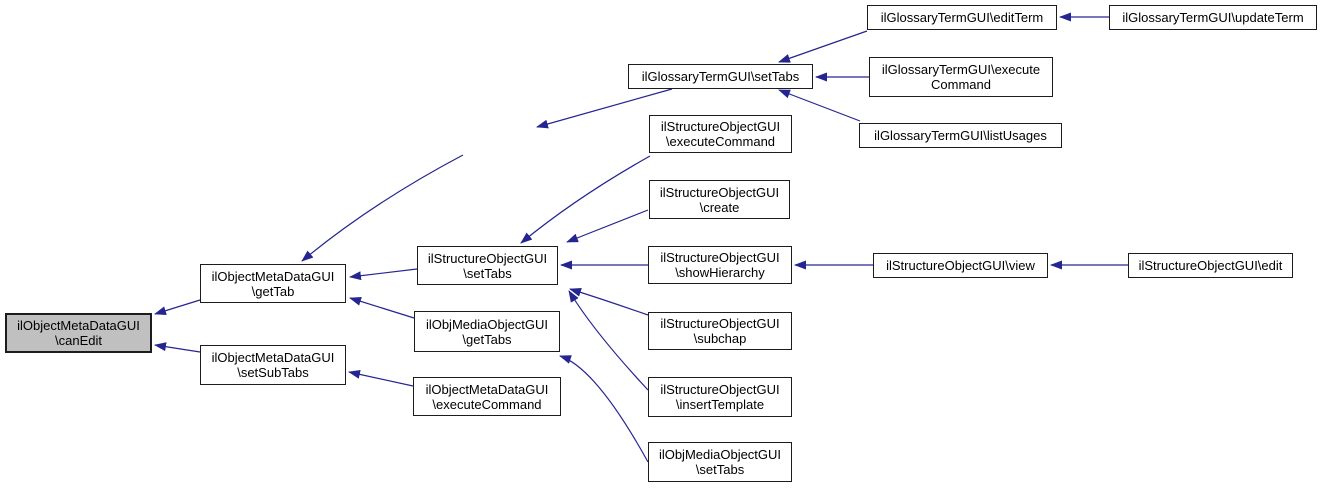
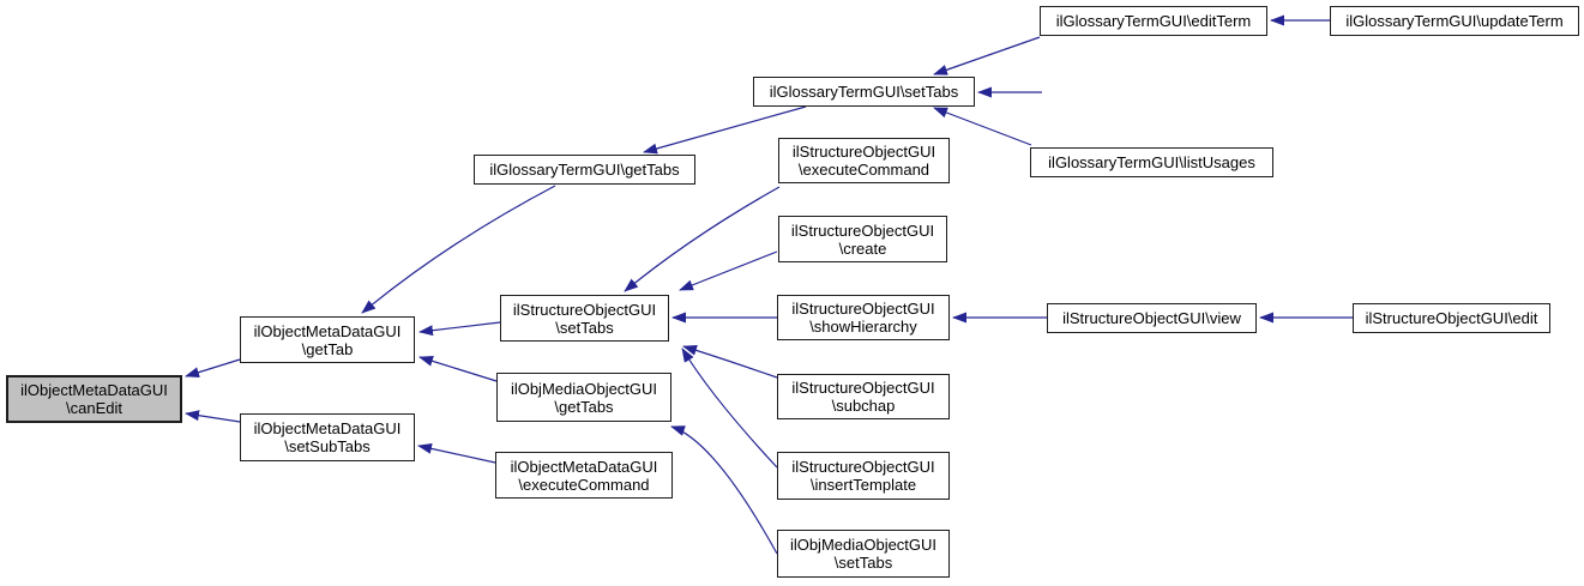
  ilObjectMetaDataGUI
  \canEdit
  ilObjectMetaDataGUI
  \getTab
  ilObjectMetaDataGUI
  \setSubTabs
+ ilGlossaryTermGUI\getTabs
  ilStructureObjectGUI
  \setTabs
  ilObjMediaObjectGUI
  \getTabs
  ilObjectMetaDataGUI
  \executeCommand
  ilGlossaryTermGUI\setTabs
  ilStructureObjectGUI
  \executeCommand
  ilStructureObjectGUI
  \create
  ilStructureObjectGUI
  \showHierarchy
  ilStructureObjectGUI
  \subchap
  ilStructureObjectGUI
  \insertTemplate
  ilObjMediaObjectGUI
  \setTabs
  ilGlossaryTermGUI\editTerm
- ilGlossaryTermGUI\execute
- Command
  ilGlossaryTermGUI\listUsages
  ilStructureObjectGUI\view
  ilStructureObjectGUI\edit
  ilGlossaryTermGUI\updateTerm
